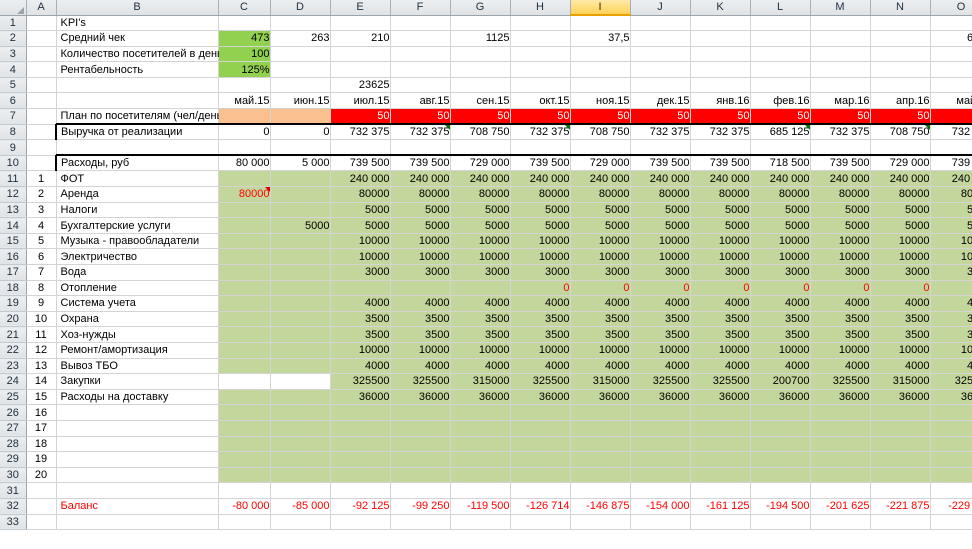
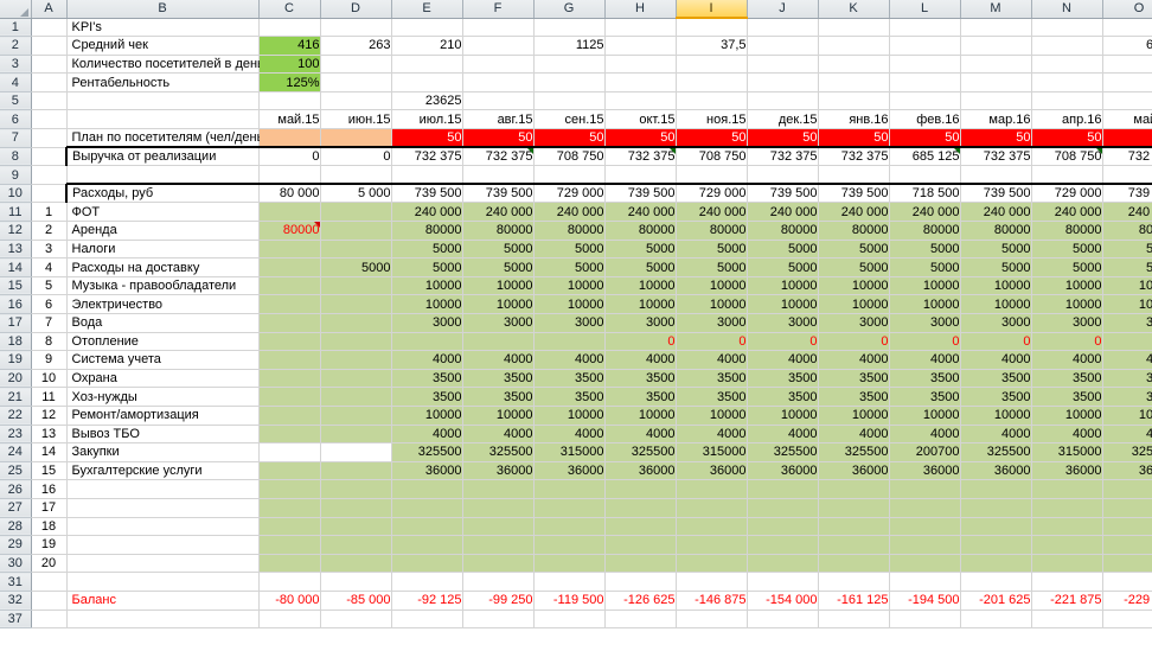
  	A	B	C	D	E	F	G	H	I	J	K	L	M	N	O
  1		KPI's
- 2		Средний чек	473	263	210		1125		37,5						6
+ 2		Средний чек	416	263	210		1125		37,5						6
  3		Количество посетителей в ден	100
  4		Рентабельность	125%
  5					23625
  6			май.15	июн.15	июл.15	авг.15	сен.15	окт.15	ноя.15	дек.15	янв.16	фев.16	мар.16	апр.16	ма
  7		План по посетителям (чел/ден			50	50	50	50	50	50	50	50	50	50
  8		Выручка от реализации	0	0	732 375	732 375	708 750	732 375	708 750	732 375	732 375	685 125	732 375	708 750	732
  9
  10		Расходы, руб	80 000	5 000	739 500	739 500	729 000	739 500	729 000	739 500	739 500	718 500	739 500	729 000	739
  11	1	ФОТ			240 000	240 000	240 000	240 000	240 000	240 000	240 000	240 000	240 000	240 000	240
  12	2	Аренда	80000		80000	80000	80000	80000	80000	80000	80000	80000	80000	80000	80
  13	3	Налоги			5000	5000	5000	5000	5000	5000	5000	5000	5000	5000	5
- 14	4	Бухгалтерские услуги		5000	5000	5000	5000	5000	5000	5000	5000	5000	5000	5000	5
+ 14	4	Расходы на доставку		5000	5000	5000	5000	5000	5000	5000	5000	5000	5000	5000	5
  15	5	Музыка - правообладатели			10000	10000	10000	10000	10000	10000	10000	10000	10000	10000	10
  16	6	Электричество			10000	10000	10000	10000	10000	10000	10000	10000	10000	10000	10
  17	7	Вода			3000	3000	3000	3000	3000	3000	3000	3000	3000	3000	3
  18	8	Отопление						0	0	0	0	0	0	0
  19	9	Система учета			4000	4000	4000	4000	4000	4000	4000	4000	4000	4000	4
  20	10	Охрана			3500	3500	3500	3500	3500	3500	3500	3500	3500	3500	3
  21	11	Хоз-нужды			3500	3500	3500	3500	3500	3500	3500	3500	3500	3500	3
  22	12	Ремонт/амортизация			10000	10000	10000	10000	10000	10000	10000	10000	10000	10000	10
  23	13	Вывоз ТБО			4000	4000	4000	4000	4000	4000	4000	4000	4000	4000	4
  24	14	Закупки			325500	325500	315000	325500	315000	325500	325500	200700	325500	315000	325
- 25	15	Расходы на доставку			36000	36000	36000	36000	36000	36000	36000	36000	36000	36000	36
+ 25	15	Бухгалтерские услуги			36000	36000	36000	36000	36000	36000	36000	36000	36000	36000	36
  26	16
  27	17
  28	18
  29	19
  30	20
  31
- 32		Баланс	-80 000	-85 000	-92 125	-99 250	-119 500	-126 714	-146 875	-154 000	-161 125	-194 500	-201 625	-221 875	-229
+ 32		Баланс	-80 000	-85 000	-92 125	-99 250	-119 500	-126 625	-146 875	-154 000	-161 125	-194 500	-201 625	-221 875	-229
- 33
+ 37
